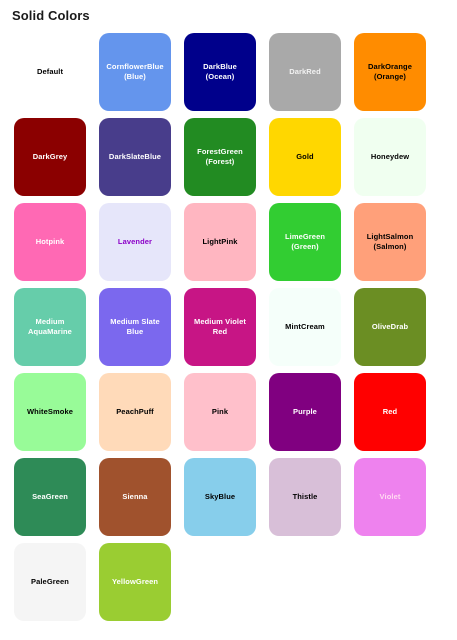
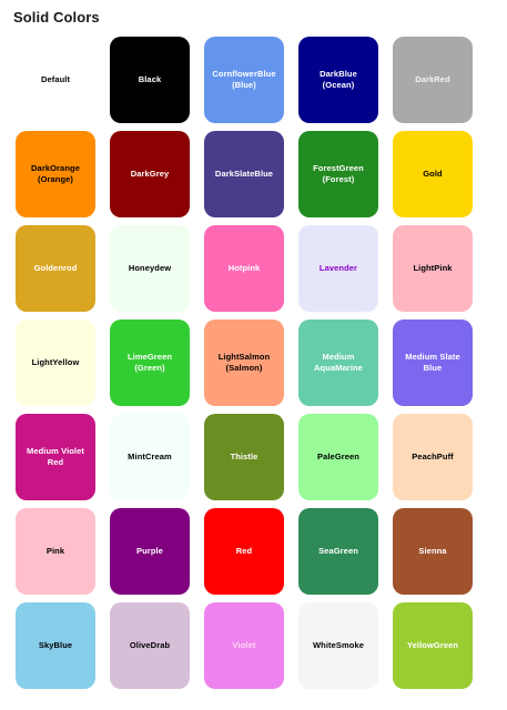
  Solid Colors
  Default
+ Black
  CornflowerBlue
  (Blue)
  DarkBlue
  (Ocean)
  DarkRed
  DarkOrange
  (Orange)
  DarkGrey
  DarkSlateBlue
  ForestGreen
  (Forest)
  Gold
+ Goldenrod
  Honeydew
  Hotpink
  Lavender
  LightPink
+ LightYellow
  LimeGreen
  (Green)
  LightSalmon
  (Salmon)
  Medium
  AquaMarine
  Medium Slate
  Blue
  Medium Violet
  Red
  MintCream
- OliveDrab
+ Thistle
- WhiteSmoke
+ PaleGreen
  PeachPuff
  Pink
  Purple
  Red
  SeaGreen
  Sienna
  SkyBlue
- Thistle
+ OliveDrab
  Violet
- PaleGreen
+ WhiteSmoke
  YellowGreen
